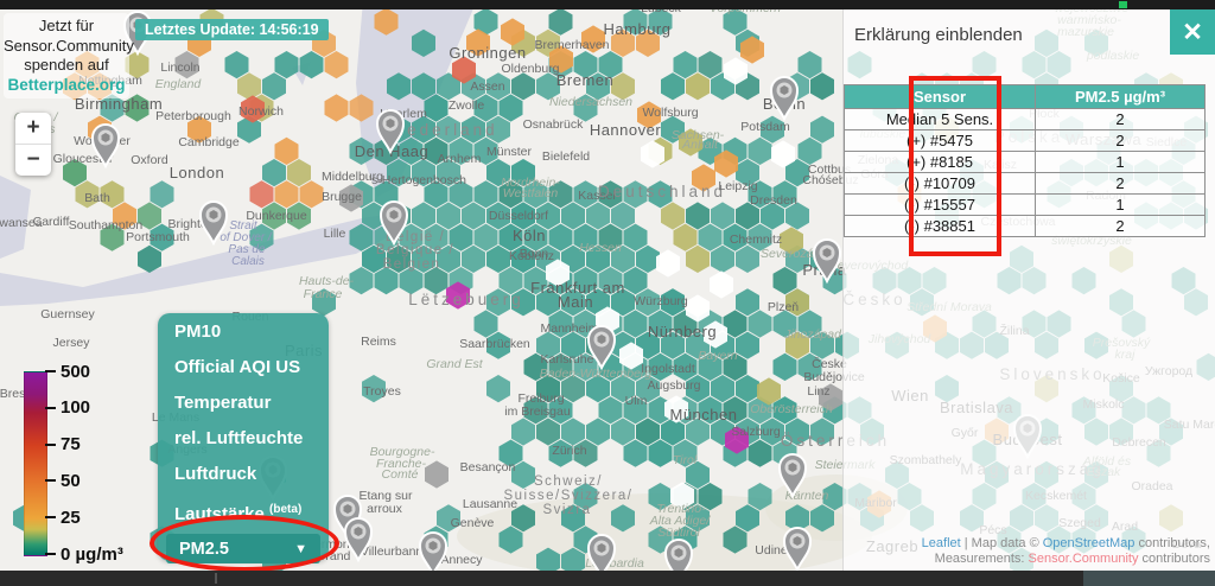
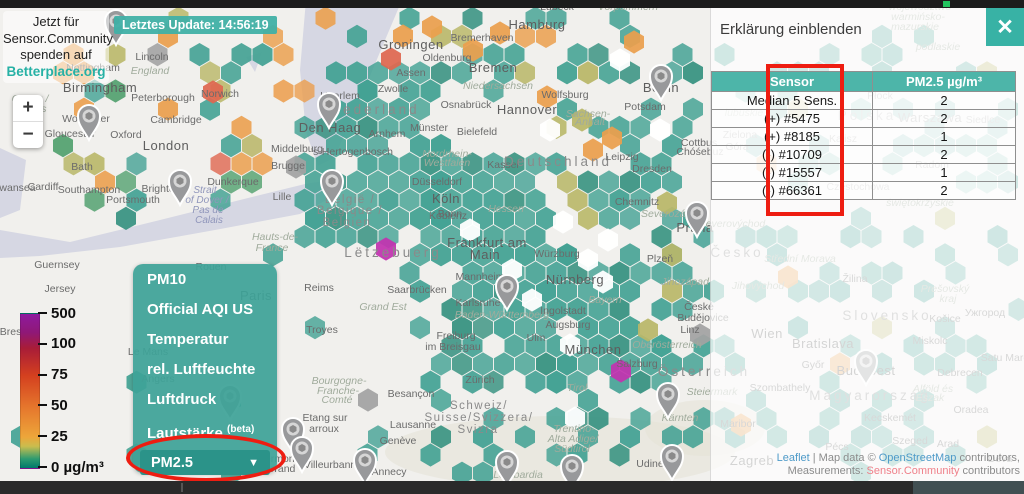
  Lincoln
  England
  Nottingham
  Birmingham
  Peterborough
  Norwich
  Cambridge
  Oxford
  London
  Glouces
  Bath
  Southampton
  Portsmouth
  Bright
  wansea
  Cardiff
  Strait
  of Dover /
  Pas de
  Calais
  Guernsey
  Jersey
  Bres
  Dunkerque
  Middelburg
  Brugge
  Lille
  Hauts-de-
  France
  Reims
  Troyes
  Bourgogne-
  Franche-
  Comté
  Etang sur
  arroux
  Besançon
  Villeurbann
  Annecy
  Grand Est
  Den Haag
  ederland
  Zwolle
  Assen
  Arnhem
  's-Hertogenbosch
  elgië /
  Belgique /
  Belgien
  Lëtzebuerg
  Groningen
  Oldenburg
  Bremerhaven
  Bremen
  Hamburg
  Niedersachsen
  Wolfsburg
  Osnabrück
  Hannover
  Münster
  Bielefeld
  Nordrhein-
  Westfalen
  Kassel
  Deutschland
  Potsdam
  Leipzig
  Sachsen-
  Anhalt
  Dresden
  Cottbus
  Chóśebuz
  Chemnitz
  Koblenz
  Hessen
  Düsseldorf
  Köln
  Bonn
  Frankfurt am
  Main
  Würzburg
  Mannhei
  Saarbrücken
  Karlsruhe
  Baden-Württemberg
  Nürnberg
  Bayern
  Ingolstadt
  Augsburg
  Ulm
  Freiburg
  im Breisgau
  München
  Salzburg
  Plzeň
  Severozá
  Jihozápad
  České
  Budějovice
  Linz
  Oberösterreich
  Österreich
  Zürich
  Schweiz/
  Suisse/Svizzera/
  Svizra
  Lausanne
  Genève
  Tirol
  Trentino-
  Alta Adige/
  Südtirol
  Kärnten
  Udine
  Lbardia
  Polska
  Warszawa
  Płock
  Góra
  lubuskie
  Kalisz
  Częstochowa
  Radom
  świętokrzyskie
  mazurskie
  podlaskie
  everovýchod
  Střední Morava
  Česko
  Jihovýchod
  Žilina
  Slovensko
  Prešovský
  Košice
  Ужгород
  Wien
  Bratislava
  Miskolc
  Győr
  Debrecen
  Szombathely
  Magyarország
  Alföld és
  Észak
  Kecskemét
  Oradea
  Satu Mar
  Maribor
  Steiermark
  Pécs
  Szeged
  Arad
  Zagreb
  Deva
  Erklärung einblenden
  ✕
  Sensor	PM2.5 µg/m³
  Median 5 Sens.	2
  (+) #5475	2
  (+) #8185	1
  (-) #10709	2
  (-) #15557	1
- (-) #38851	2
+ (-) #66361	2
  Jetzt für
  Sensor.Community
  spenden auf
  Betterplace.org
  Letztes Update: 14:56:19
  +
  −
  500
  100
  75
  50
  25
  0 µg/m³
  PM10
  Official AQI US
  Temperatur
  rel. Luftfeuchte
  Luftdruck
  Lautstärke (beta)
  PM2.5
  ▼
  Leaflet | Map data © OpenStreetMap contributors,
  Measurements: Sensor.Community contributors
